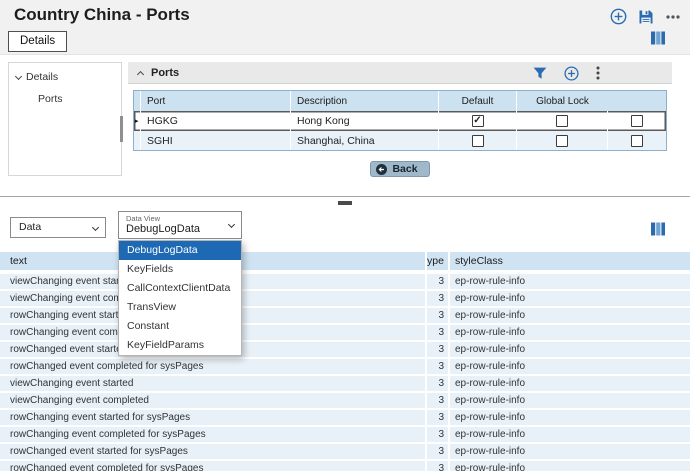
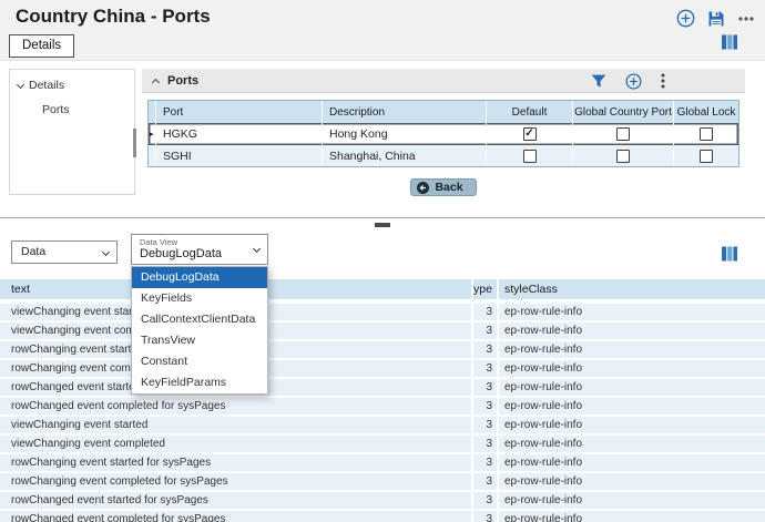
  Country China - Ports
  Details
  Details
  Ports
  Ports
  Port
  Description
  Default
+ Global Country Port
  Global Lock
  HGKG
  Hong Kong
  ✓
  SGHI
  Shanghai, China
  Back
  Data
  Data View
  DebugLogData
  text
  type
  styleClass
  viewChanging event sta
  3
  ep-row-rule-info
  viewChanging event co
  3
  ep-row-rule-info
  3
  ep-row-rule-info
  3
  ep-row-rule-info
  3
  ep-row-rule-info
  rowChanged event completed for sysPages
  3
  ep-row-rule-info
  viewChanging event started
  3
  ep-row-rule-info
  viewChanging event completed
  3
  ep-row-rule-info
  rowChanging event started for sysPages
  3
  ep-row-rule-info
  rowChanging event completed for sysPages
  3
  ep-row-rule-info
  rowChanged event started for sysPages
  3
  ep-row-rule-info
  rowChanged event completed for sysPages
  3
  ep-row-rule-info
  DebugLogData
  KeyFields
  CallContextClientData
  TransView
  Constant
  KeyFieldParams
